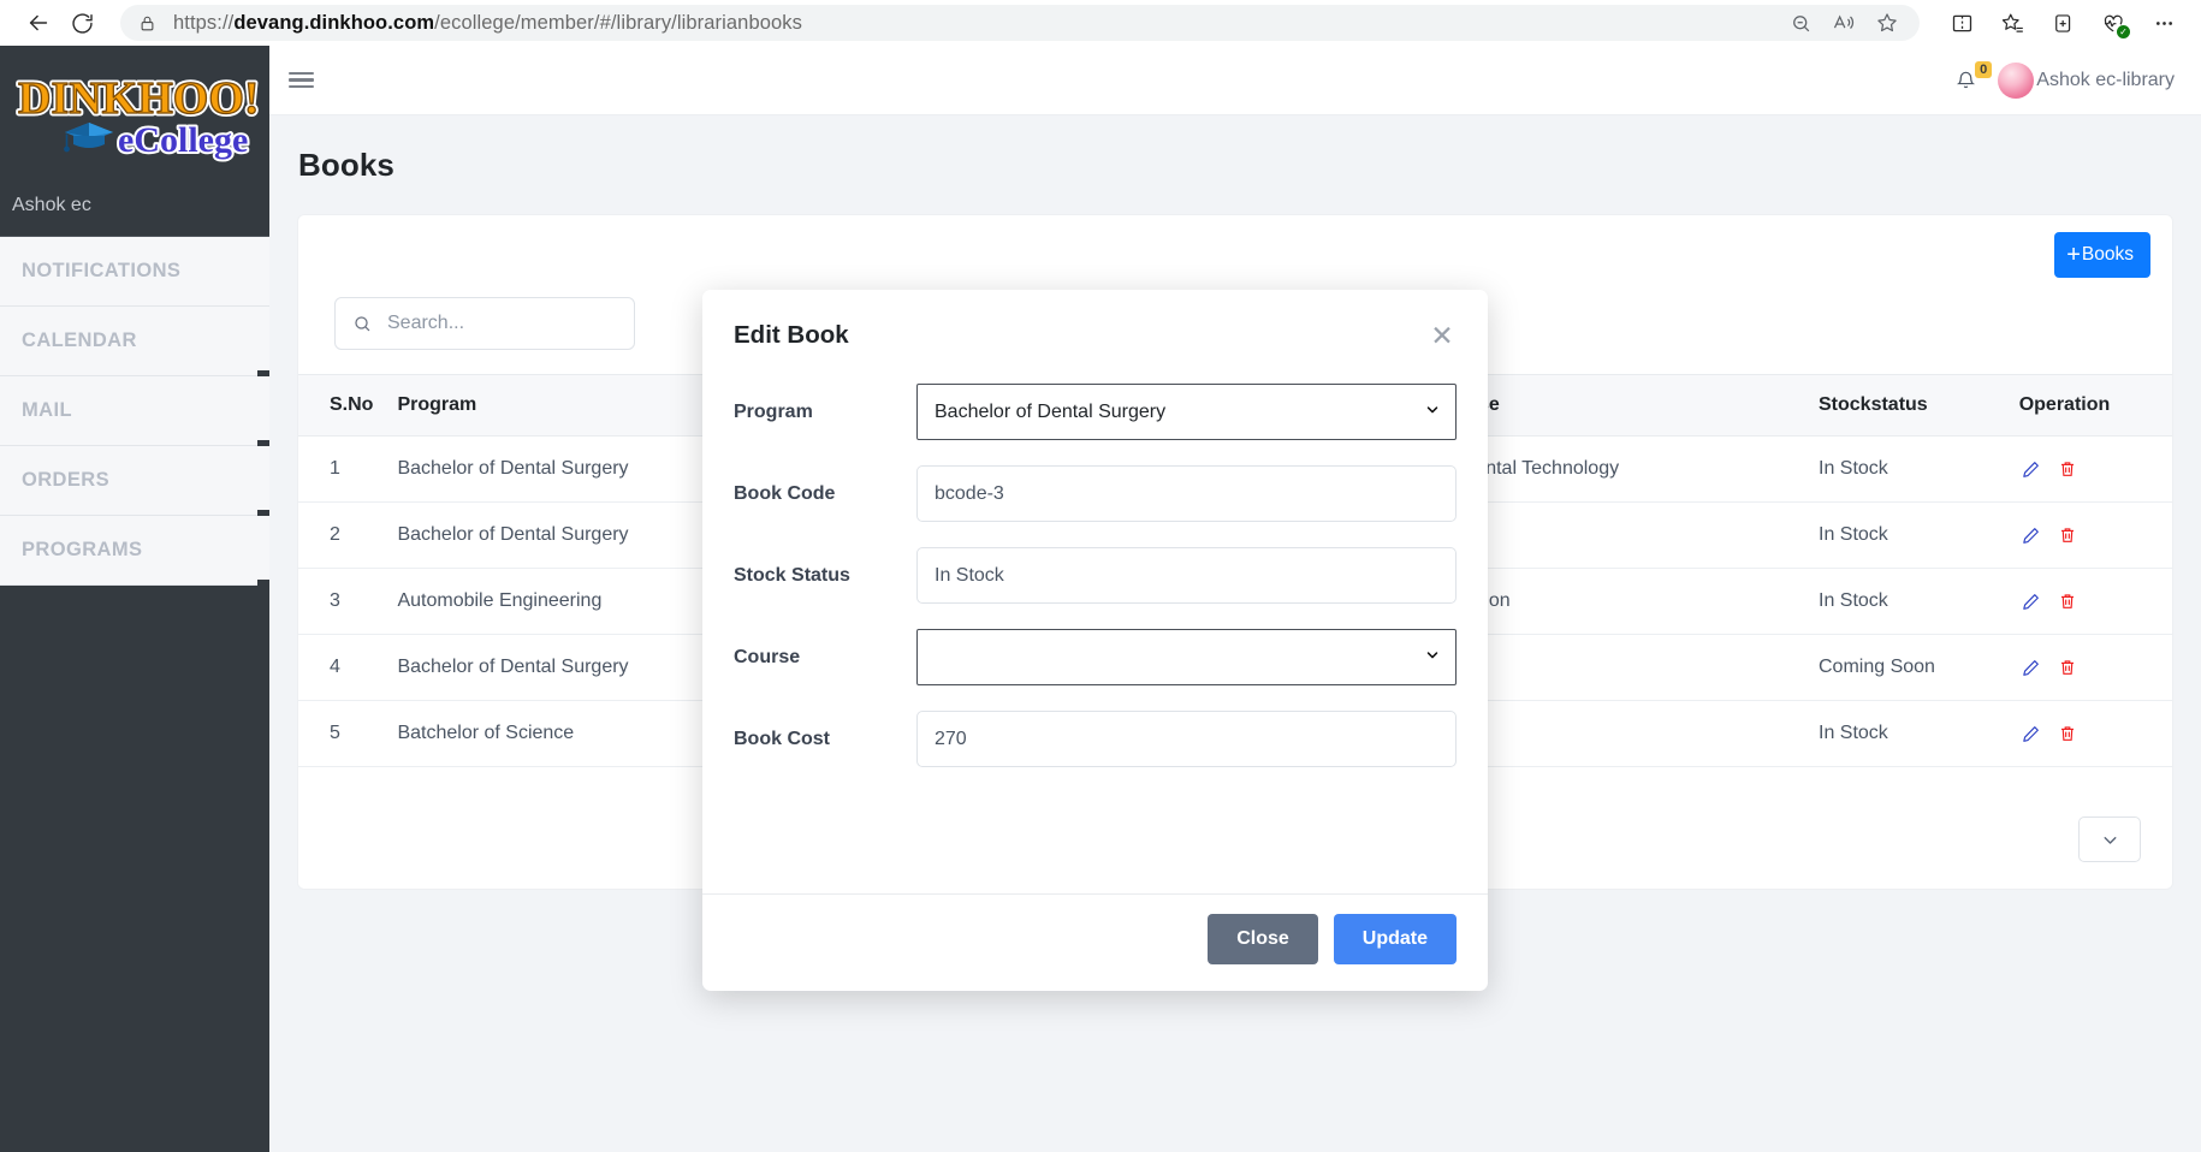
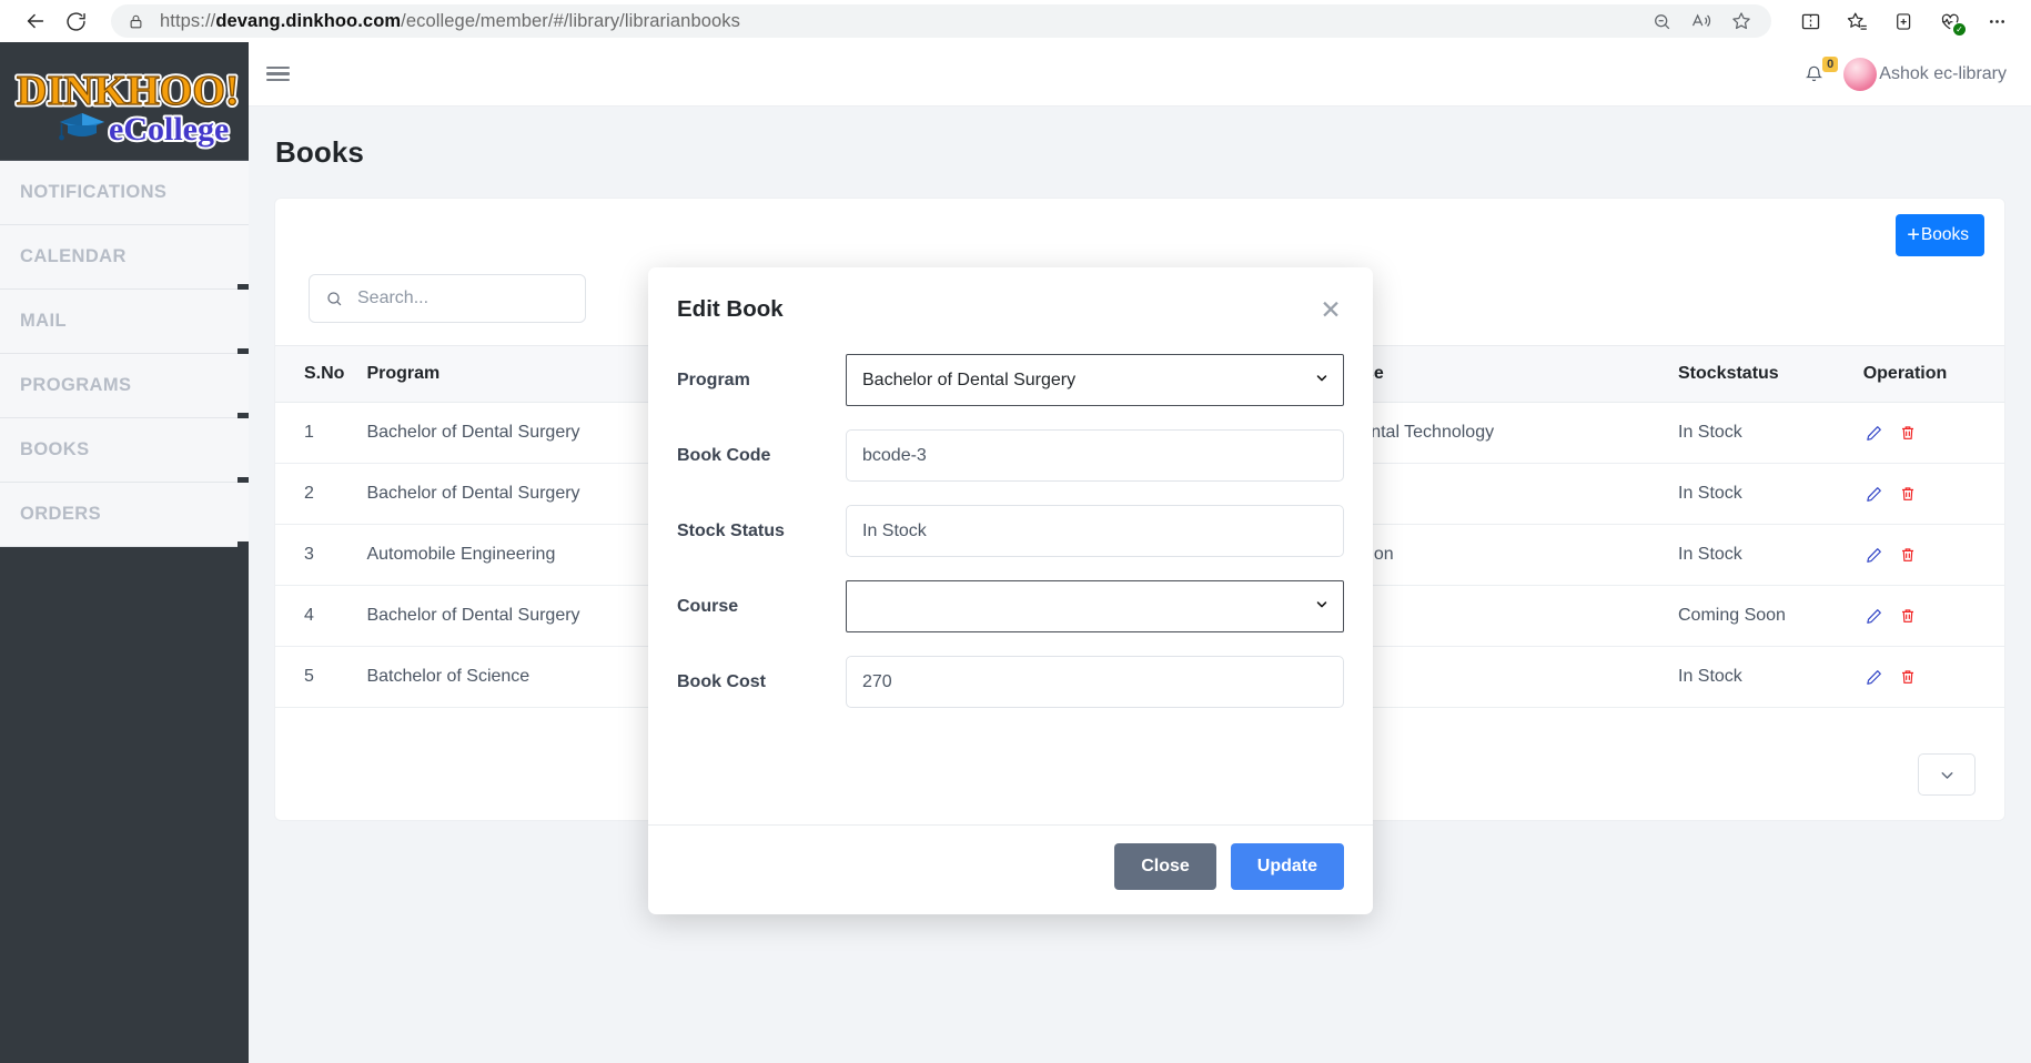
  https://devang.dinkhoo.com/ecollege/member/#/library/librarianbooks
  ✓
  DINKHOO!
  eCollege
- Ashok ec
  NOTIFICATIONS
  CALENDAR
  MAIL
- ORDERS
+ PROGRAMS
+ BOOKS
- PROGRAMS
+ ORDERS
  0
  Ashok ec-library
  Books
  +
  Books
  Search...
  1	Bachelor of Dental Surgery			ntal Technology	In Stock
  2	Bachelor of Dental Surgery				In Stock
  3	Automobile Engineering			on	In Stock
  4	Bachelor of Dental Surgery				Coming Soon
  5	Batchelor of Science				In Stock
  Edit Book
  ✕
  Program
  Bachelor of Dental Surgery
  Book Code
  bcode-3
  Stock Status
  In Stock
  Course
  Book Cost
  270
  Close
  Update
